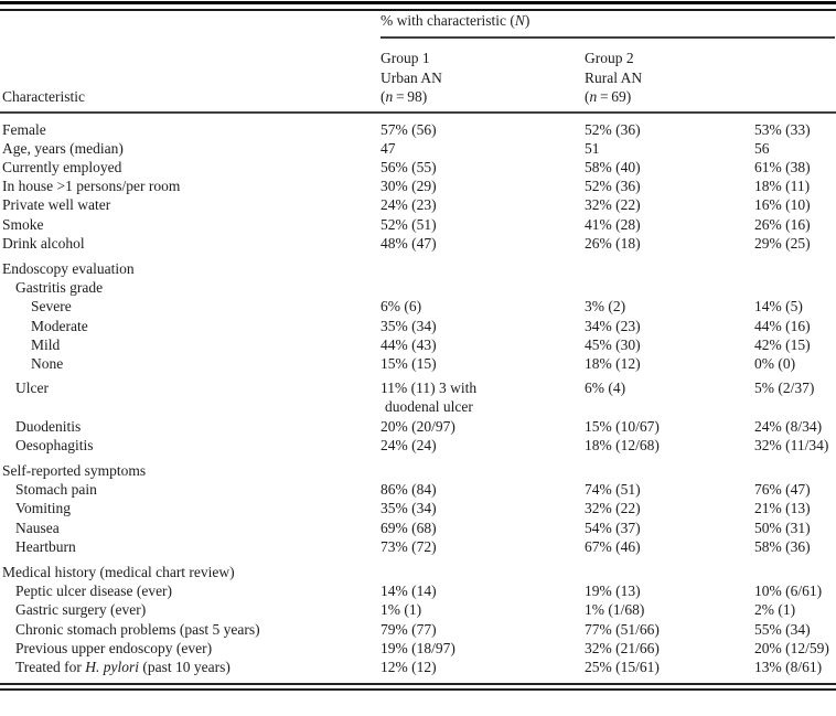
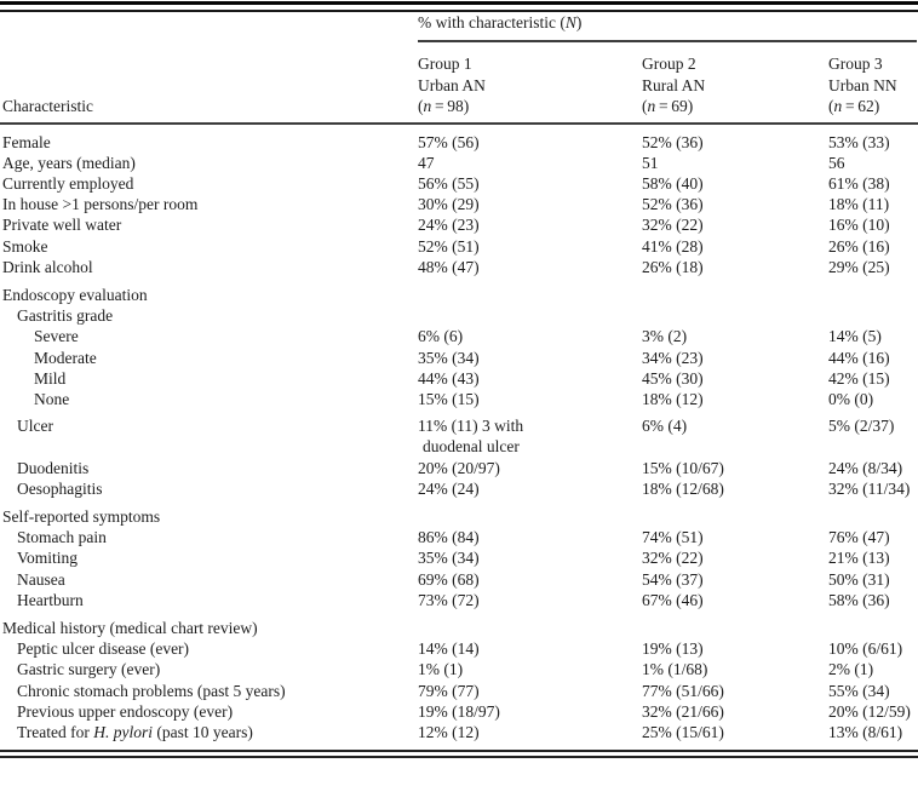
  % with characteristic (N)
  Characteristic
  Group 1
  Urban AN
  (n = 98)
  Group 2
  Rural AN
  (n = 69)
+ Group 3
+ Urban NN
+ (n = 62)
  Female
  57% (56)
  52% (36)
  53% (33)
  Age, years (median)
  47
  51
  56
  Currently employed
  56% (55)
  58% (40)
  61% (38)
  In house >1 persons/per room
  30% (29)
  52% (36)
  18% (11)
  Private well water
  24% (23)
  32% (22)
  16% (10)
  Smoke
  52% (51)
  41% (28)
  26% (16)
  Drink alcohol
  48% (47)
  26% (18)
  29% (25)
  Endoscopy evaluation
  Gastritis grade
  Severe
  6% (6)
  3% (2)
  14% (5)
  Moderate
  35% (34)
  34% (23)
  44% (16)
  Mild
  44% (43)
  45% (30)
  42% (15)
  None
  15% (15)
  18% (12)
  0% (0)
  Ulcer
  11% (11) 3 with
  duodenal ulcer
  6% (4)
  5% (2/37)
  Duodenitis
  20% (20/97)
  15% (10/67)
  24% (8/34)
  Oesophagitis
  24% (24)
  18% (12/68)
  32% (11/34)
  Self-reported symptoms
  Stomach pain
  86% (84)
  74% (51)
  76% (47)
  Vomiting
  35% (34)
  32% (22)
  21% (13)
  Nausea
  69% (68)
  54% (37)
  50% (31)
  Heartburn
  73% (72)
  67% (46)
  58% (36)
  Medical history (medical chart review)
  Peptic ulcer disease (ever)
  14% (14)
  19% (13)
  10% (6/61)
  Gastric surgery (ever)
  1% (1)
  1% (1/68)
  2% (1)
  Chronic stomach problems (past 5 years)
  79% (77)
  77% (51/66)
  55% (34)
  Previous upper endoscopy (ever)
  19% (18/97)
  32% (21/66)
  20% (12/59)
  Treated for H. pylori (past 10 years)
  12% (12)
  25% (15/61)
  13% (8/61)
